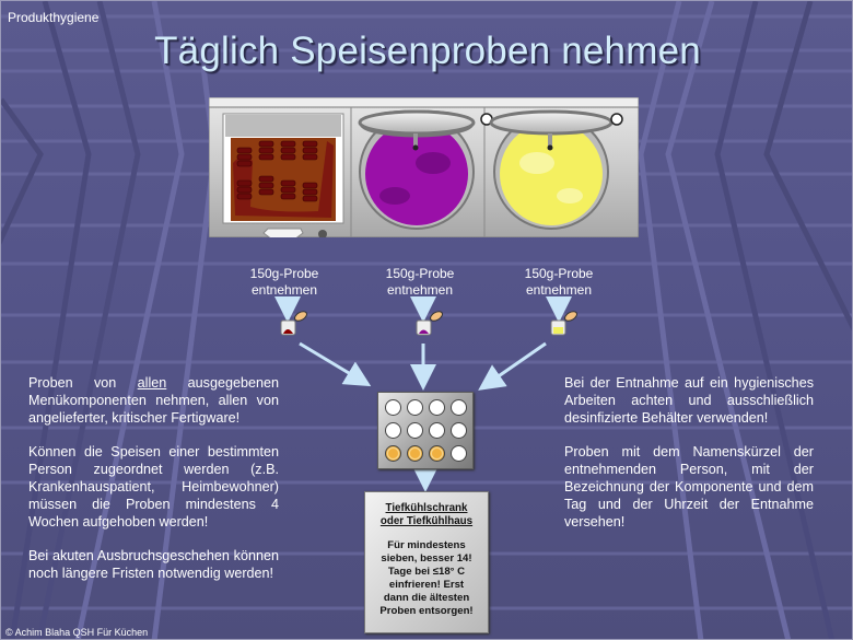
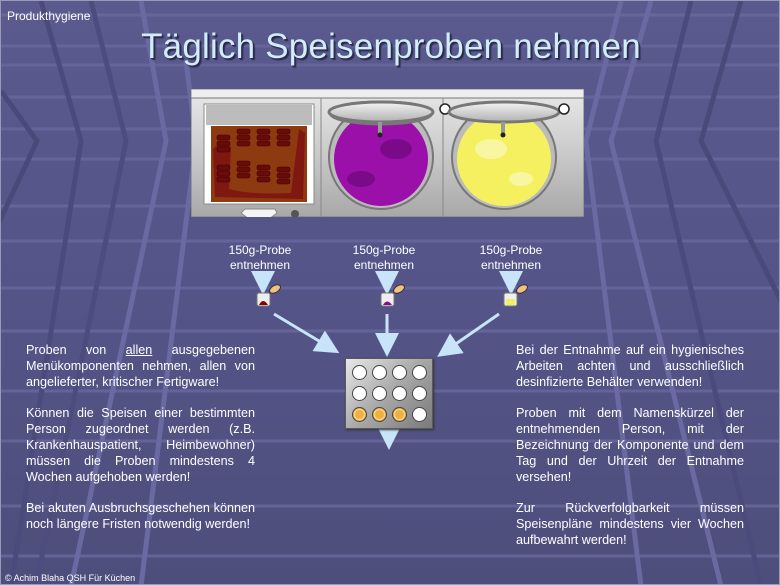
  Produkthygiene
  Täglich Speisenproben nehmen
  150g-Probe
  entnehmen
  150g-Probe
  entnehmen
  150g-Probe
  entnehmen
- Tiefkühlschrank
- oder Tiefkühlhaus
- Für mindestens
- sieben, besser 14!
- Tage bei ≤18° C
- einfrieren! Erst
- dann die ältesten
- Proben entsorgen!
  Proben von allen ausgegebenen Menükomponenten nehmen, allen von angelieferter, kritischer Fertigware!
  Können die Speisen einer bestimmten Person zugeordnet werden (z.B. Krankenhauspatient, Heimbewohner) müssen die Proben mindestens 4 Wochen aufgehoben werden!
  Bei akuten Ausbruchsgeschehen können noch längere Fristen notwendig werden!
  Bei der Entnahme auf ein hygienisches Arbeiten achten und ausschließlich desinfizierte Behälter verwenden!
  Proben mit dem Namenskürzel der entnehmenden Person, mit der Bezeichnung der Komponente und dem Tag und der Uhrzeit der Entnahme versehen!
+ Zur Rückverfolgbarkeit müssen Speisenpläne mindestens vier Wochen aufbewahrt werden!
  © Achim Blaha QSH Für Küchen
